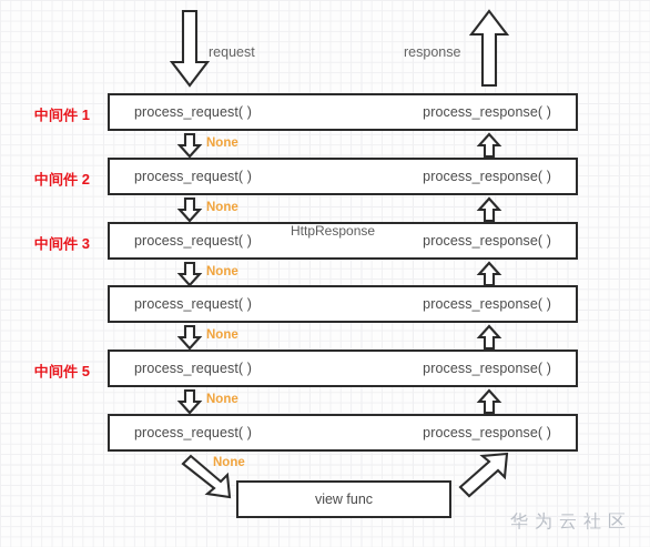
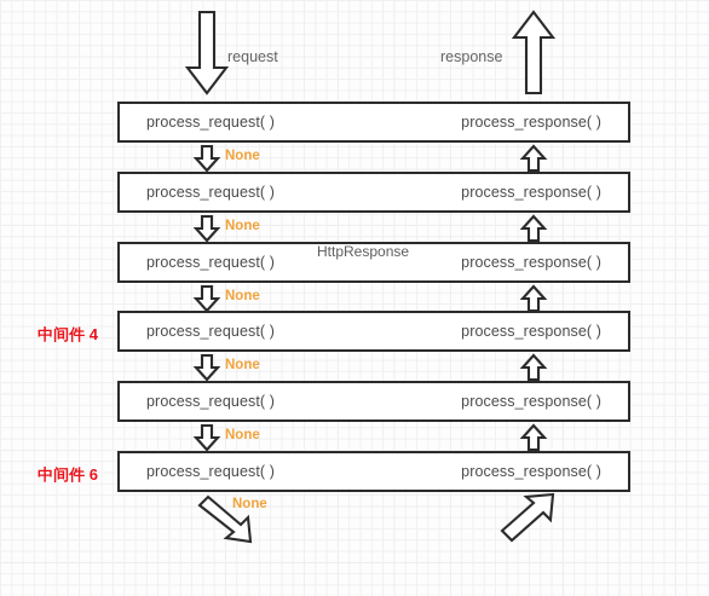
  request
  response
- 中间件 1
  process_request( )
  process_response( )
- 中间件 2
  process_request( )
  process_response( )
- 中间件 3
  process_request( )
  process_response( )
+ 中间件 4
  process_request( )
  process_response( )
- 中间件 5
  process_request( )
  process_response( )
+ 中间件 6
  process_request( )
  process_response( )
  None
  None
  HttpResponse
  None
  None
  None
  None
- view func
- 华为云社区
